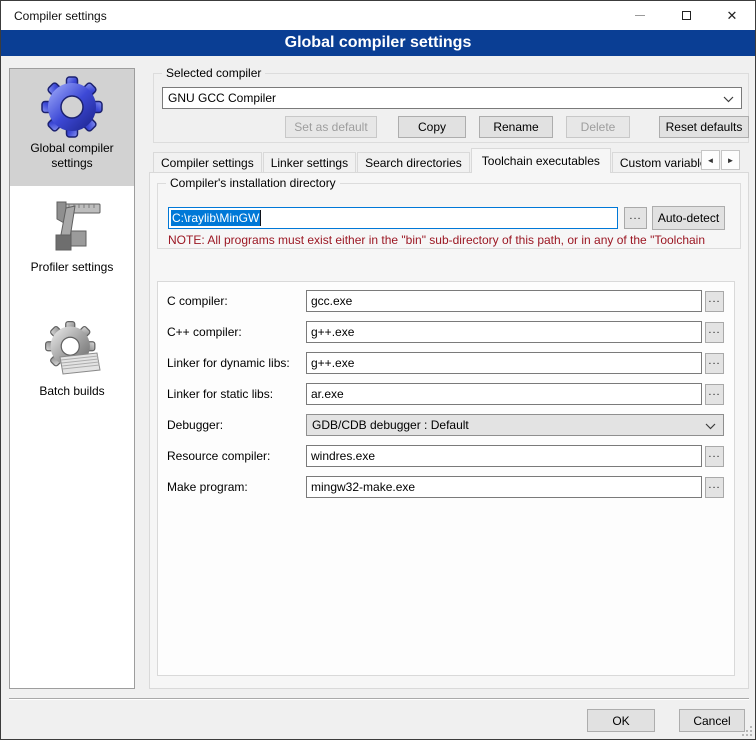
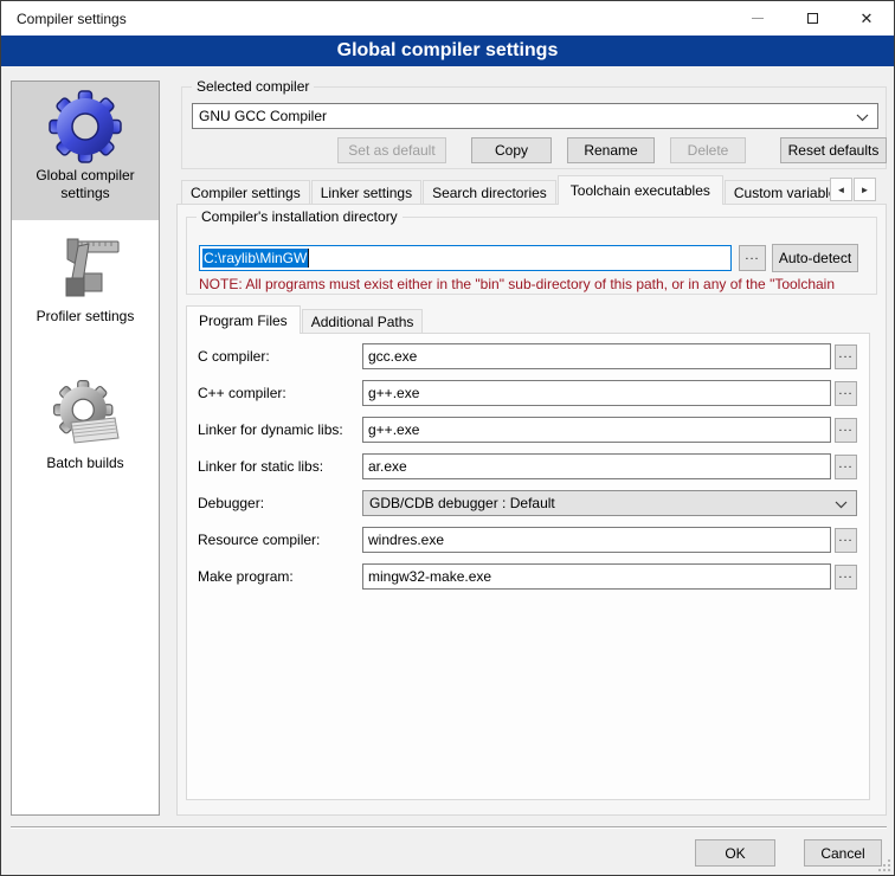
  Compiler settings
  ✕
  Global compiler settings
  Global compiler settings
  Profiler settings
  Batch builds
  Selected compiler
  GNU GCC Compiler
  Set as default
  Copy
  Rename
  Delete
  Reset defaults
  Compiler settings
  Linker settings
  Search directories
  Toolchain executables
  Custom variabl
  ◄
  ►
  Compiler's installation directory
  C:\raylib\MinGW
  ...
  Auto-detect
  NOTE: All programs must exist either in the "bin" sub-directory of this path, or in any of the "Toolchain
+ Program Files
+ Additional Paths
  C compiler:
  gcc.exe
  ...
  C++ compiler:
  g++.exe
  ...
  Linker for dynamic libs:
  g++.exe
  ...
  Linker for static libs:
  ar.exe
  ...
  Debugger:
  GDB/CDB debugger : Default
  Resource compiler:
  windres.exe
  ...
  Make program:
  mingw32-make.exe
  ...
  OK
  Cancel
